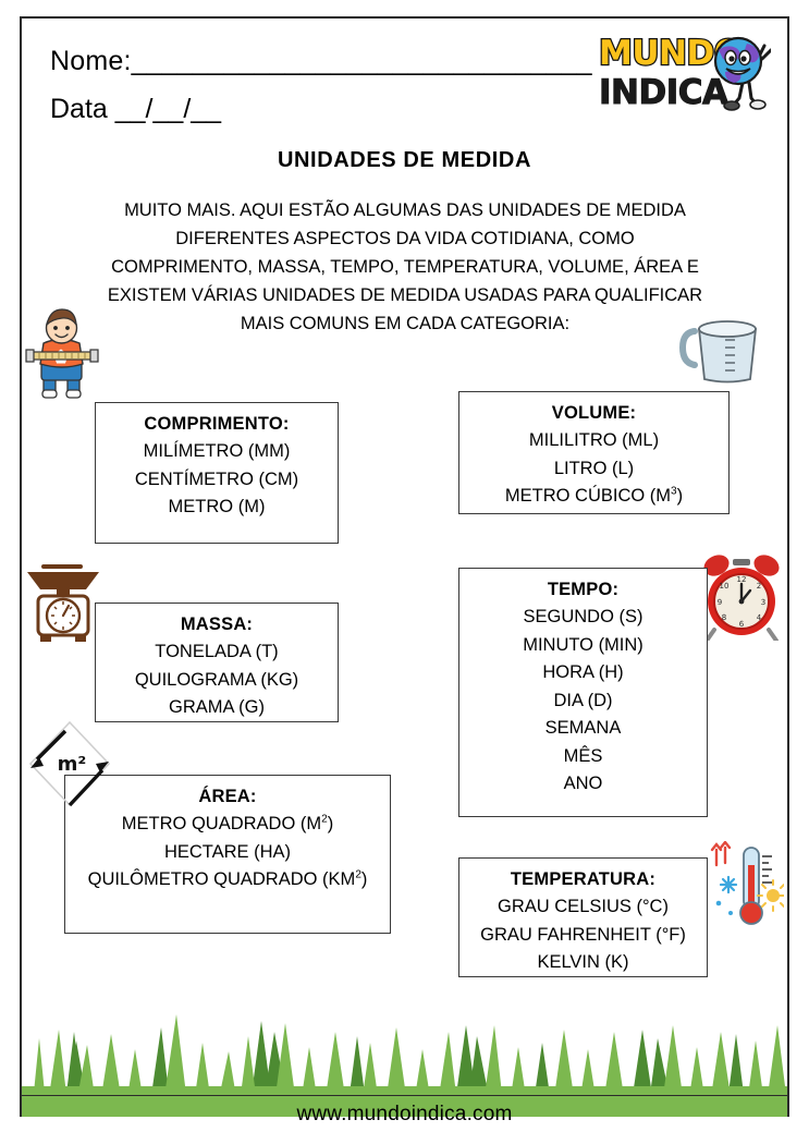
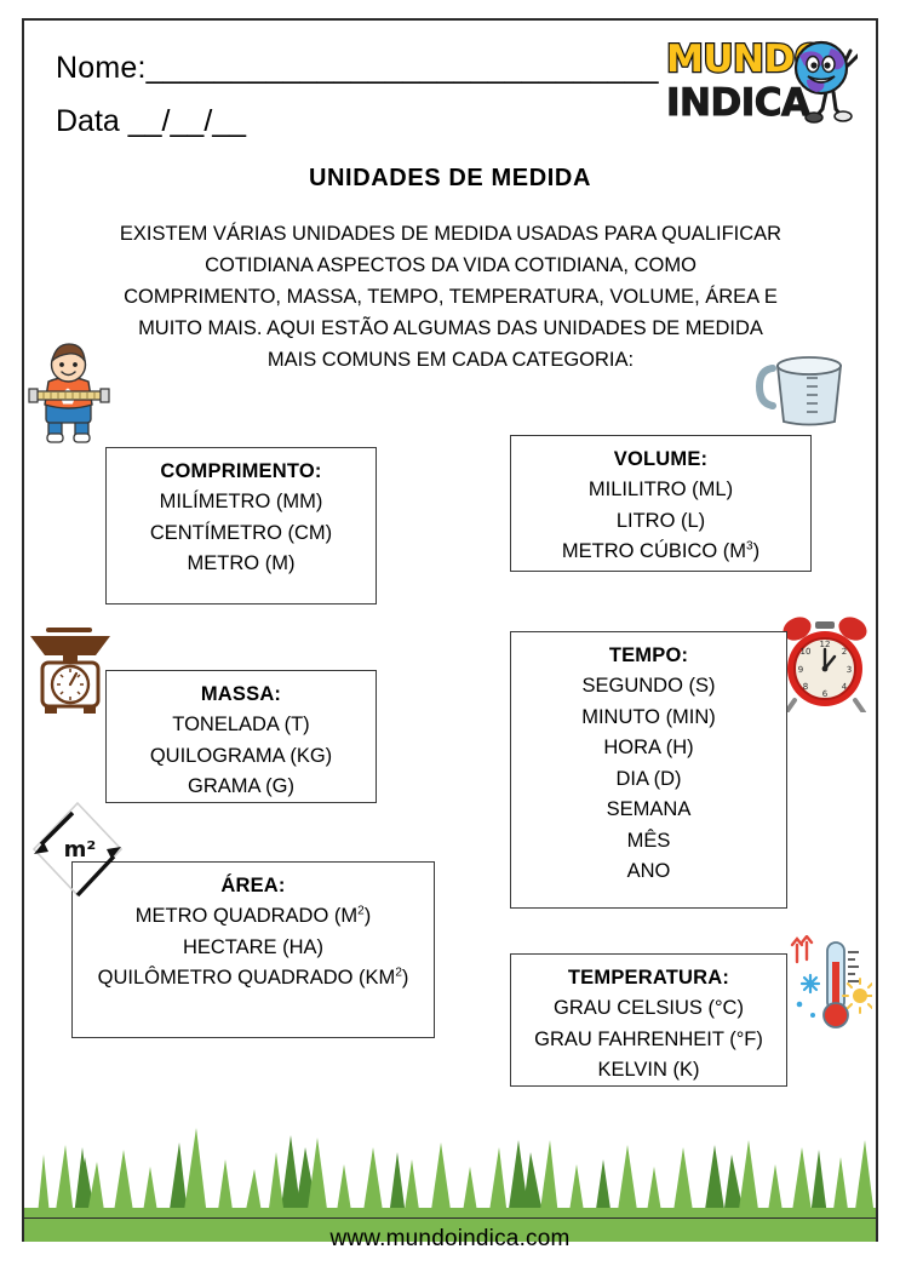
  Nome:______________________________
  Data __/__/__
  MUND
  INDICA
  UNIDADES DE MEDIDA
- MUITO MAIS. AQUI ESTÃO ALGUMAS DAS UNIDADES DE MEDIDA
+ EXISTEM VÁRIAS UNIDADES DE MEDIDA USADAS PARA QUALIFICAR
- DIFERENTES ASPECTOS DA VIDA COTIDIANA, COMO
+ COTIDIANA ASPECTOS DA VIDA COTIDIANA, COMO
  COMPRIMENTO, MASSA, TEMPO, TEMPERATURA, VOLUME, ÁREA E
- EXISTEM VÁRIAS UNIDADES DE MEDIDA USADAS PARA QUALIFICAR
+ MUITO MAIS. AQUI ESTÃO ALGUMAS DAS UNIDADES DE MEDIDA
  MAIS COMUNS EM CADA CATEGORIA:
  12
  2
  3
  4
  6
  8
  9
  10
  m²
  COMPRIMENTO:
  MILÍMETRO (MM)
  CENTÍMETRO (CM)
  METRO (M)
  VOLUME:
  MILILITRO (ML)
  LITRO (L)
  METRO CÚBICO (M3)
  MASSA:
  TONELADA (T)
  QUILOGRAMA (KG)
  GRAMA (G)
  TEMPO:
  SEGUNDO (S)
  MINUTO (MIN)
  HORA (H)
  DIA (D)
  SEMANA
  MÊS
  ANO
  ÁREA:
  METRO QUADRADO (M2)
  HECTARE (HA)
  QUILÔMETRO QUADRADO (KM2)
  TEMPERATURA:
  GRAU CELSIUS (°C)
  GRAU FAHRENHEIT (°F)
  KELVIN (K)
  www.mundoindica.com
